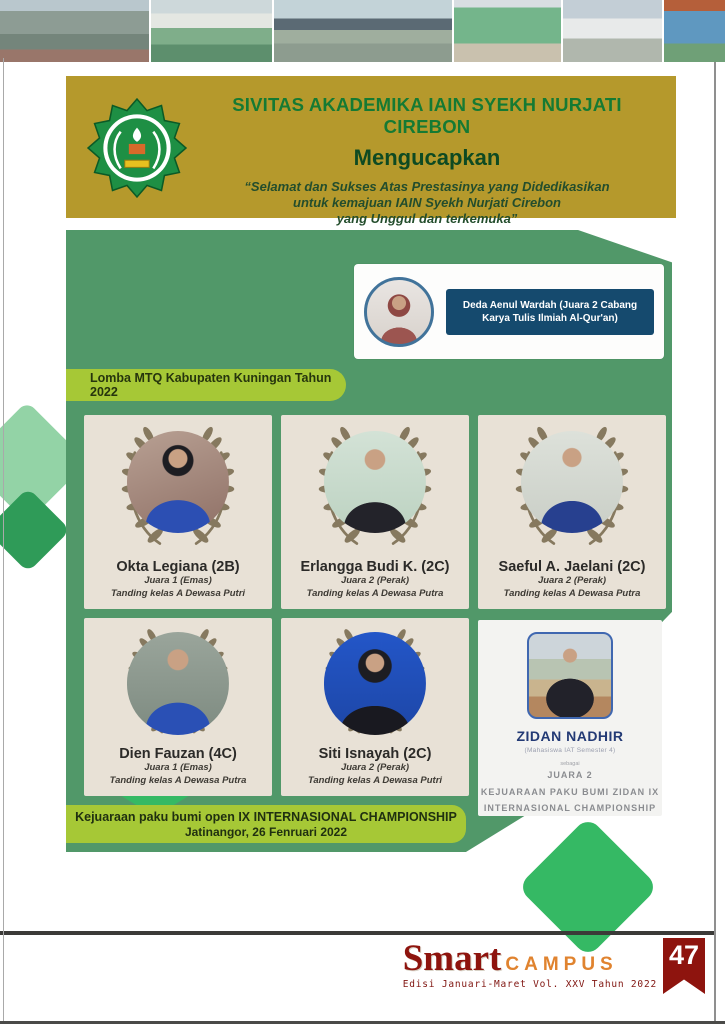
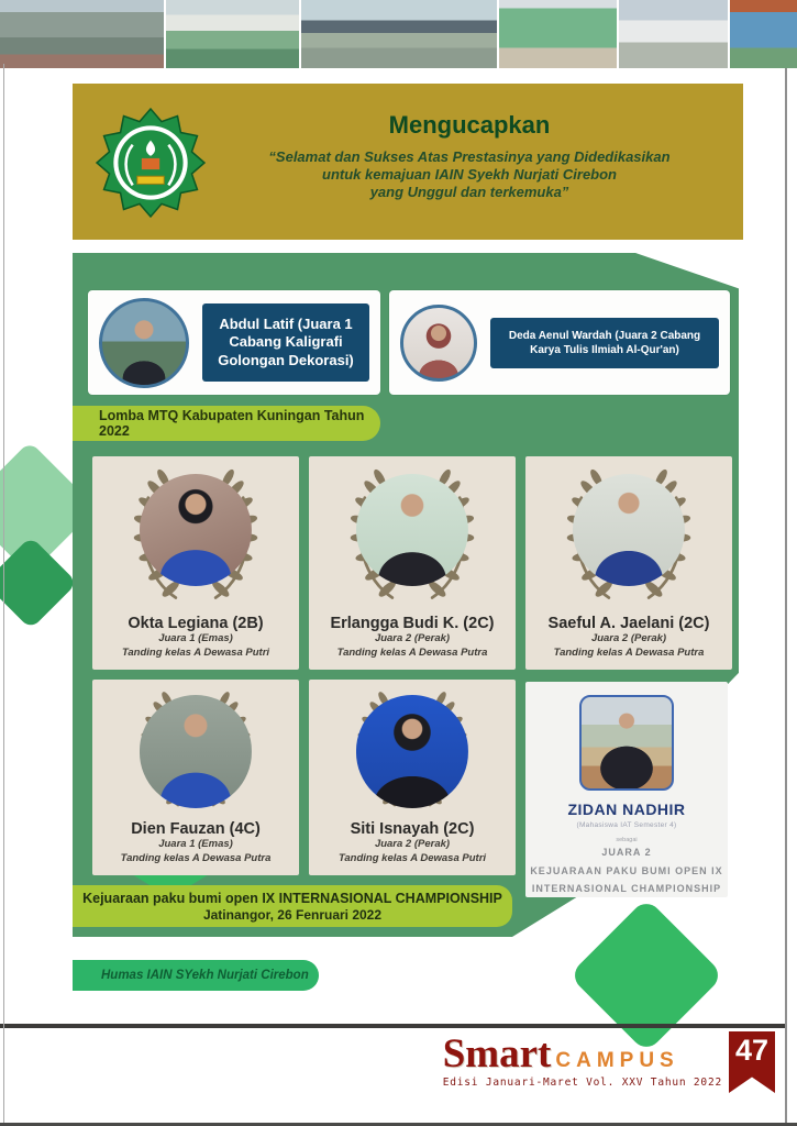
- SIVITAS AKADEMIKA IAIN SYEKH NURJATI CIREBON
  Mengucapkan
  “Selamat dan Sukses Atas Prestasinya yang Didedikasikan
  untuk kemajuan IAIN Syekh Nurjati Cirebon
  yang Unggul dan terkemuka”
+ Abdul Latif (Juara 1 Cabang Kaligrafi Golongan Dekorasi)
  Deda Aenul Wardah (Juara 2 Cabang Karya Tulis Ilmiah Al-Qur'an)
  Lomba MTQ Kabupaten Kuningan Tahun 2022
  Okta Legiana (2B)
  Juara 1 (Emas)
  Tanding kelas A Dewasa Putri
  Erlangga Budi K. (2C)
  Juara 2 (Perak)
  Tanding kelas A Dewasa Putra
  Saeful A. Jaelani (2C)
  Juara 2 (Perak)
  Tanding kelas A Dewasa Putra
  Dien Fauzan (4C)
  Juara 1 (Emas)
  Tanding kelas A Dewasa Putra
  Siti Isnayah (2C)
  Juara 2 (Perak)
  Tanding kelas A Dewasa Putri
  ZIDAN NADHIR
  JUARA 2
- KEJUARAAN PAKU BUMI ZIDAN IX
+ KEJUARAAN PAKU BUMI OPEN IX
  INTERNASIONAL CHAMPIONSHIP
  Kejuaraan paku bumi open IX INTERNASIONAL CHAMPIONSHIP
  Jatinangor, 26 Fenruari 2022
+ Humas IAIN SYekh Nurjati Cirebon
  Smart
  CAMPUS
  Edisi Januari-Maret Vol. XXV Tahun 2022
  47
